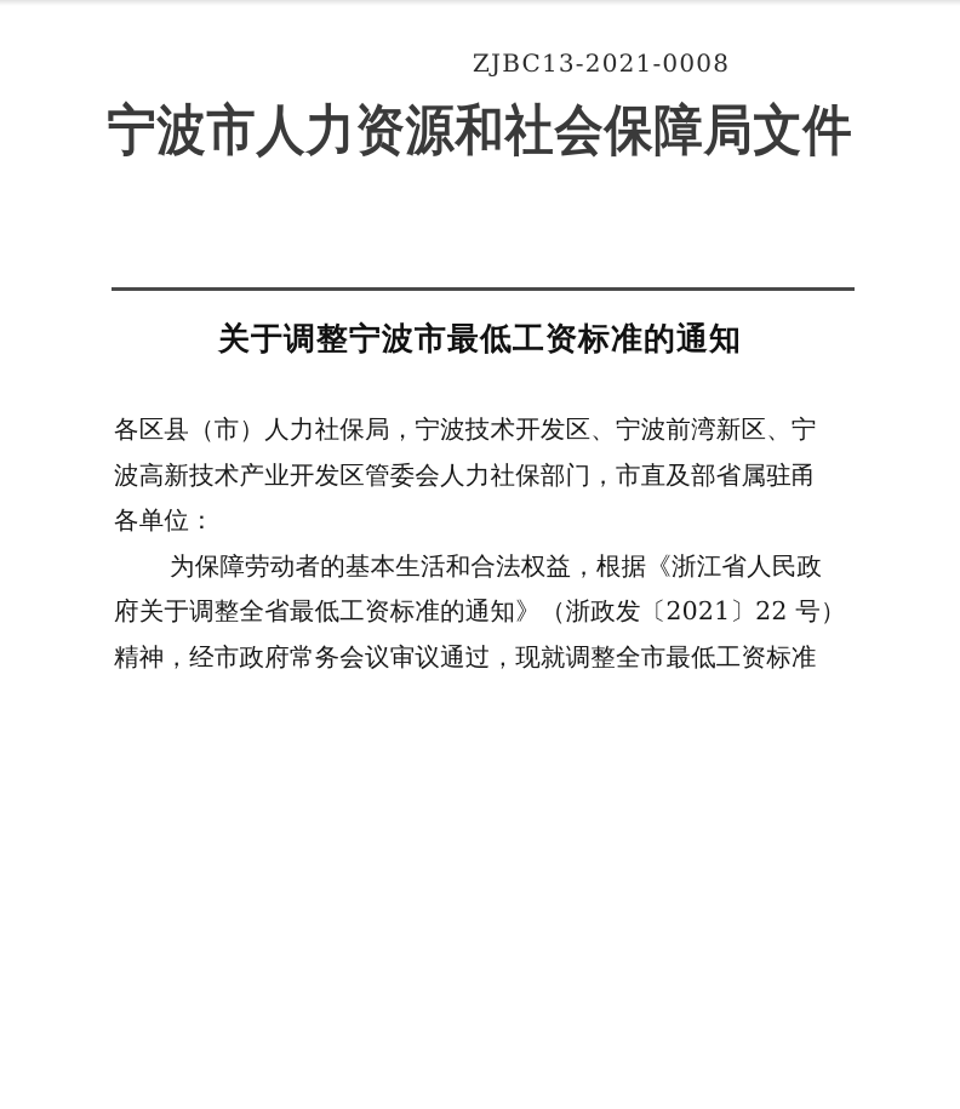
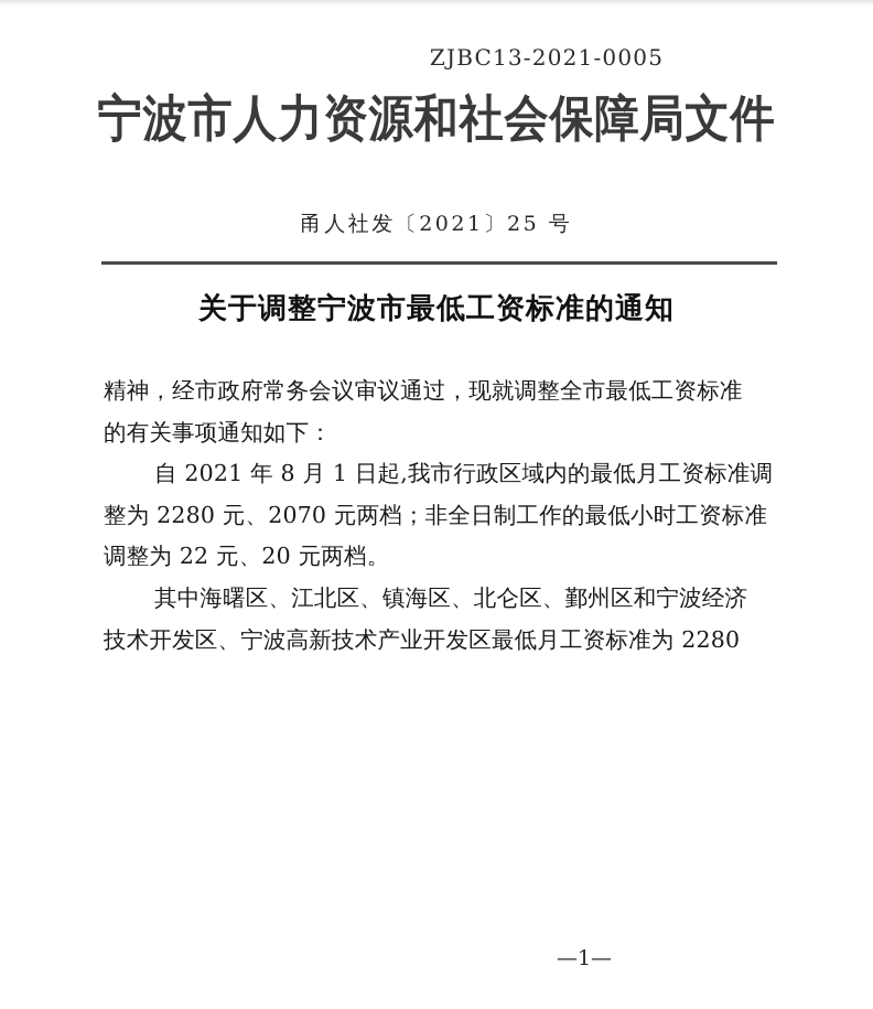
- ZJBC13-2021-0008
+ ZJBC13-2021-0005
  宁波市人力资源和社会保障局文件
+ 甬人社发〔2021〕25 号
  关于调整宁波市最低工资标准的通知
- 各区县（市）人力社保局，宁波技术开发区、宁波前湾新区、宁
- 波高新技术产业开发区管委会人力社保部门，市直及部省属驻甬
- 各单位：
- 为保障劳动者的基本生活和合法权益，根据《浙江省人民政
- 府关于调整全省最低工资标准的通知》（浙政发〔2021〕22 号）
  精神，经市政府常务会议审议通过，现就调整全市最低工资标准
+ 的有关事项通知如下：
+ 自 2021 年 8 月 1 日起,我市行政区域内的最低月工资标准调
+ 整为 2280 元、2070 元两档；非全日制工作的最低小时工资标准
+ 调整为 22 元、20 元两档。
+ 其中海曙区、江北区、镇海区、北仑区、鄞州区和宁波经济
+ 技术开发区、宁波高新技术产业开发区最低月工资标准为 2280
+ —1—
